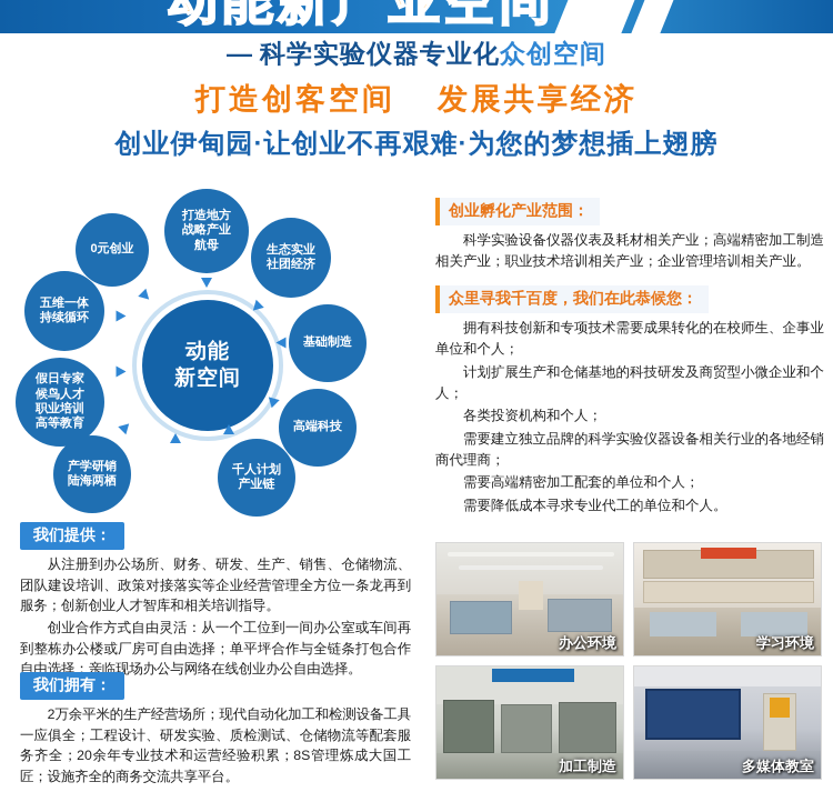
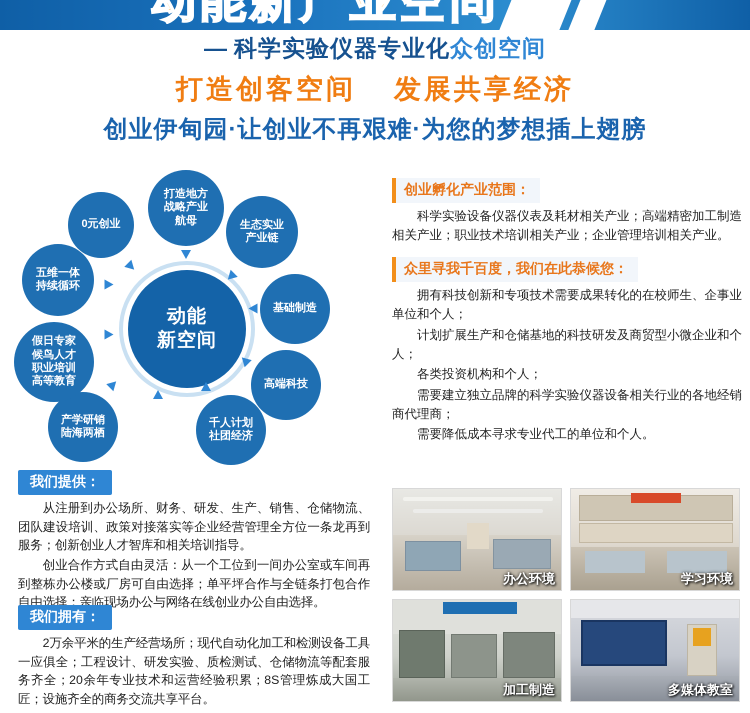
  动能新产业空间
  — 科学实验仪器专业化众创空间
  打造创客空间 发展共享经济
  创业伊甸园·让创业不再艰难·为您的梦想插上翅膀
  动能
  新空间
  打造地方
  战略产业
  航母
  生态实业
- 社团经济
+ 产业链
  基础制造
  高端科技
  千人计划
- 产业链
+ 社团经济
  产学研销
  陆海两栖
  假日专家
  候鸟人才
  职业培训
  高等教育
  五维一体
  持续循环
  0元创业
  创业孵化产业范围：
  科学实验设备仪器仪表及耗材相关产业；高端精密加工制造相关产业；职业技术培训相关产业；企业管理培训相关产业。
  众里寻我千百度，我们在此恭候您：
  拥有科技创新和专项技术需要成果转化的在校师生、企事业单位和个人；
  计划扩展生产和仓储基地的科技研发及商贸型小微企业和个人；
  各类投资机构和个人；
  需要建立独立品牌的科学实验仪器设备相关行业的各地经销商代理商；
- 需要高端精密加工配套的单位和个人；
  需要降低成本寻求专业代工的单位和个人。
  我们提供：
  从注册到办公场所、财务、研发、生产、销售、仓储物流、团队建设培训、政策对接落实等企业经营管理全方位一条龙再到服务；创新创业人才智库和相关培训指导。
  创业合作方式自由灵活：从一个工位到一间办公室或车间再到整栋办公楼或厂房可自由选择；单平坪合作与全链条打包合作自由选择；亲临现场办公与网络在线创业办公自由选择。
  我们拥有：
  2万余平米的生产经营场所；现代自动化加工和检测设备工具一应俱全；工程设计、研发实验、质检测试、仓储物流等配套服务齐全；20余年专业技术和运营经验积累；8S管理炼成大国工匠；设施齐全的商务交流共享平台。
  办公环境
  学习环境
  加工制造
  多媒体教室
